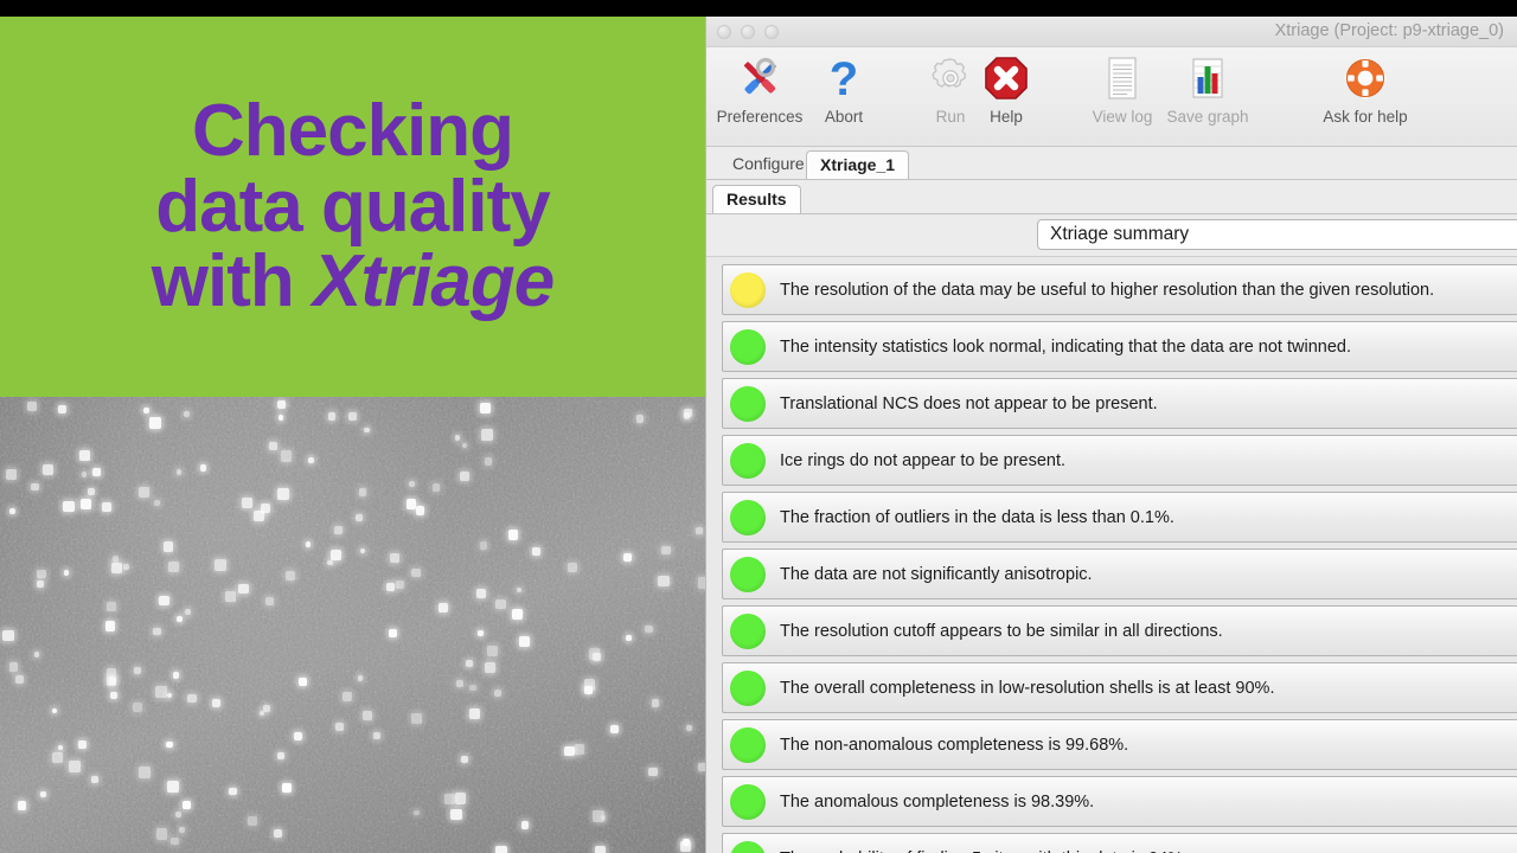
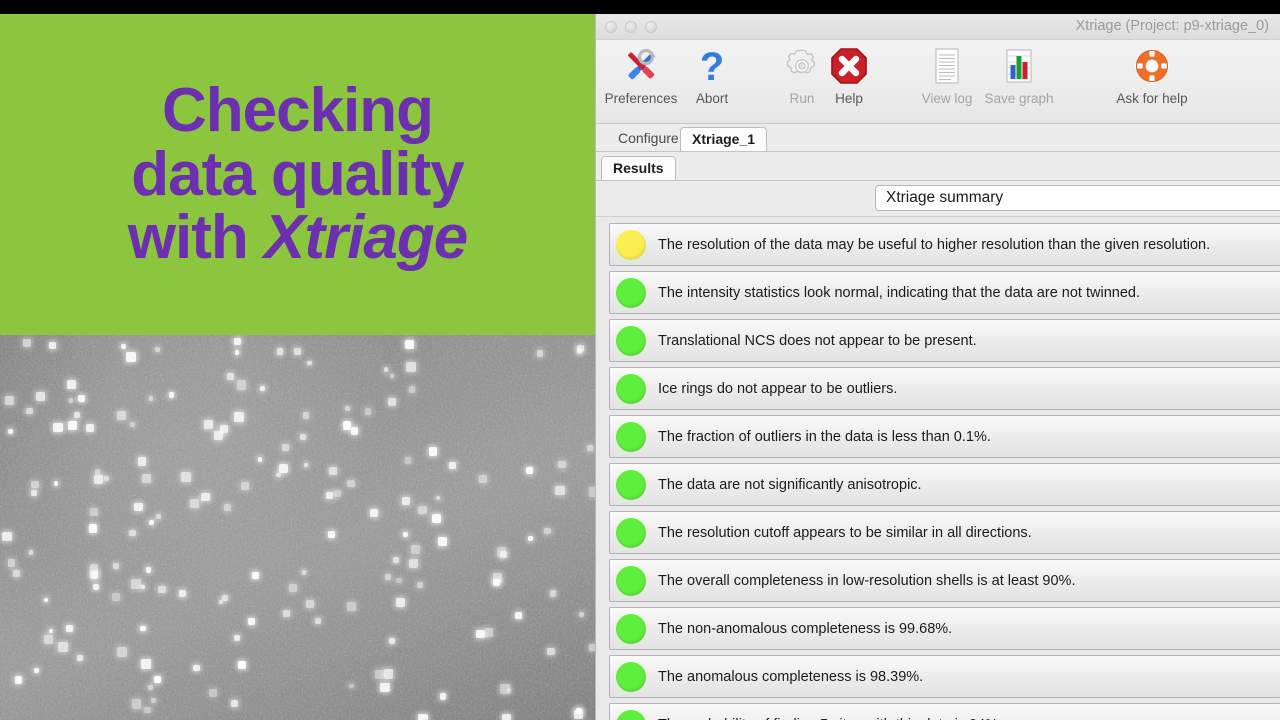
  Checking
  data quality
  with Xtriage
  Xtriage (Project: p9-xtriage_0)
  Preferences
  ?
  Abort
  Run
  Help
  View log
  Save graph
  Ask for help
  Configure
  Xtriage_1
  Results
  Xtriage summary
  The resolution of the data may be useful to higher resolution than the given resolution.
  The intensity statistics look normal, indicating that the data are not twinned.
  Translational NCS does not appear to be present.
- Ice rings do not appear to be present.
+ Ice rings do not appear to be outliers.
  The fraction of outliers in the data is less than 0.1%.
  The data are not significantly anisotropic.
  The resolution cutoff appears to be similar in all directions.
  The overall completeness in low-resolution shells is at least 90%.
  The non-anomalous completeness is 99.68%.
  The anomalous completeness is 98.39%.
